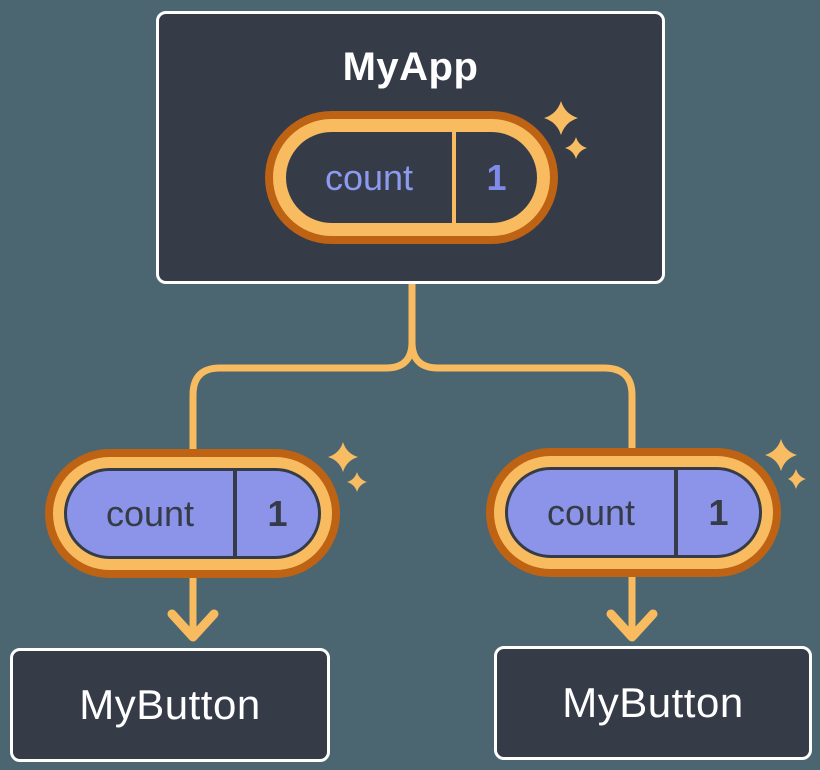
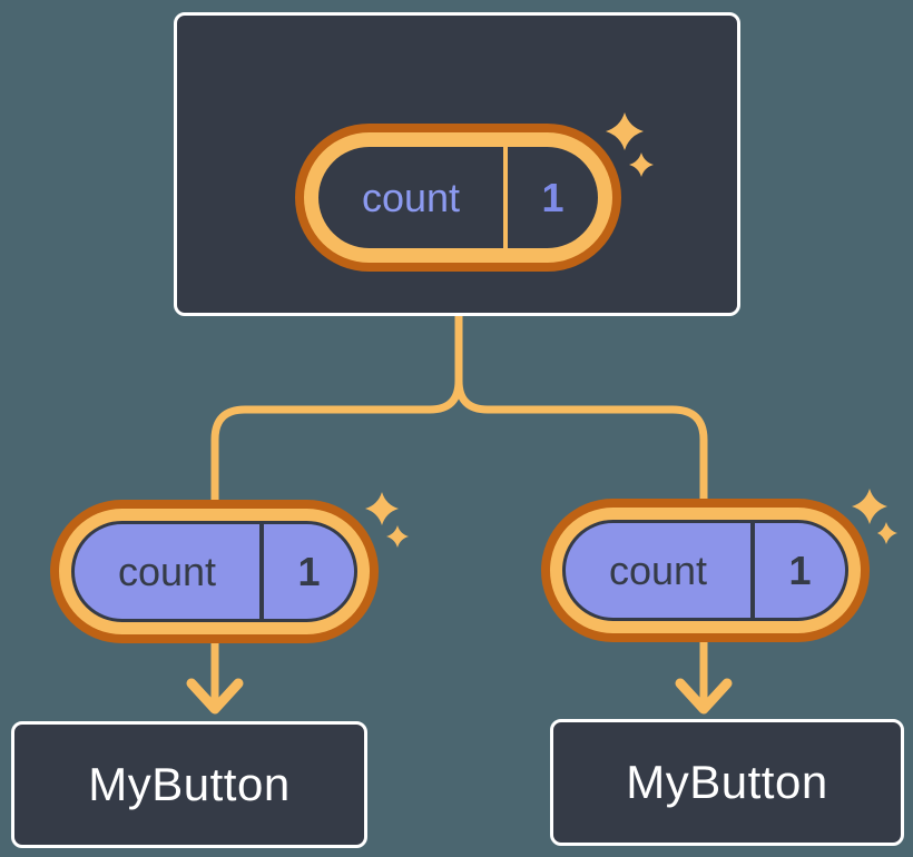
- MyApp
  count
  1
  count
  1
  count
  1
  MyButton
  MyButton
